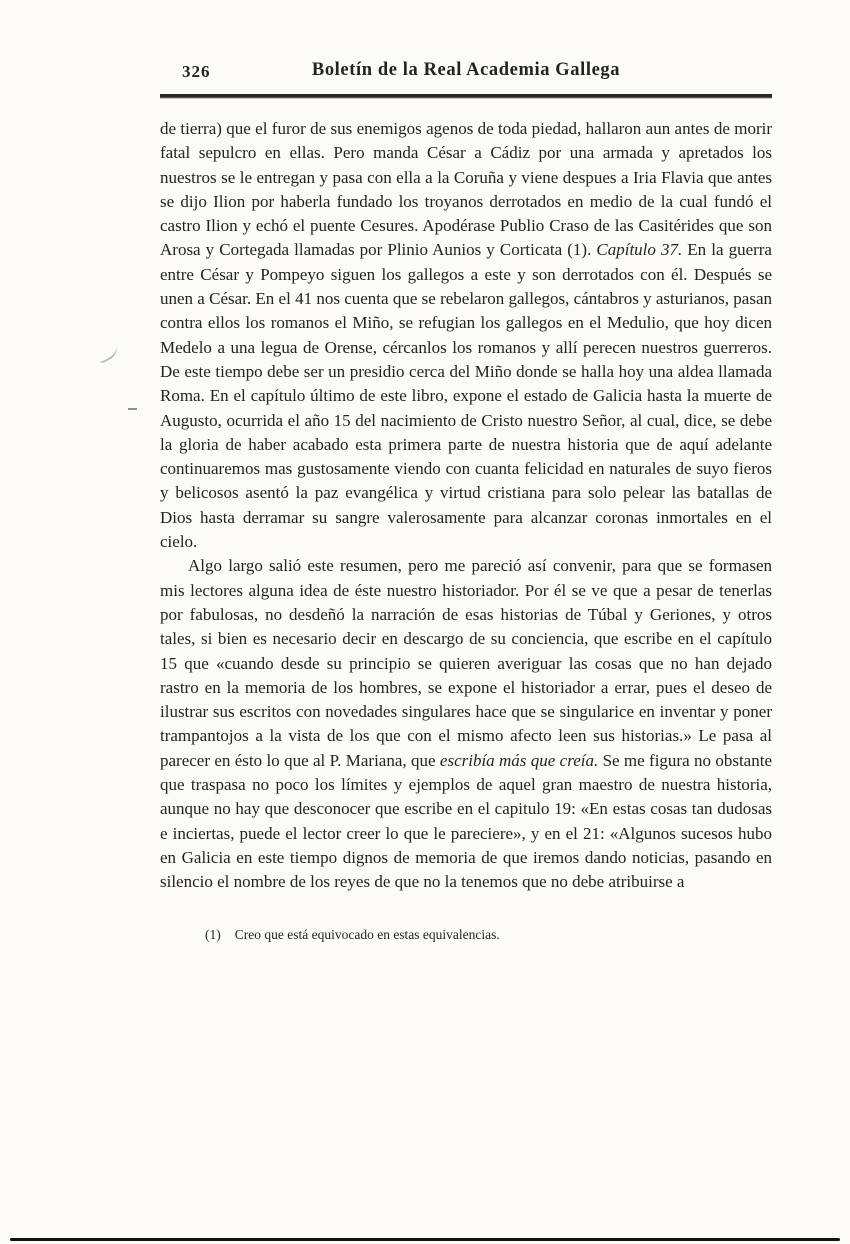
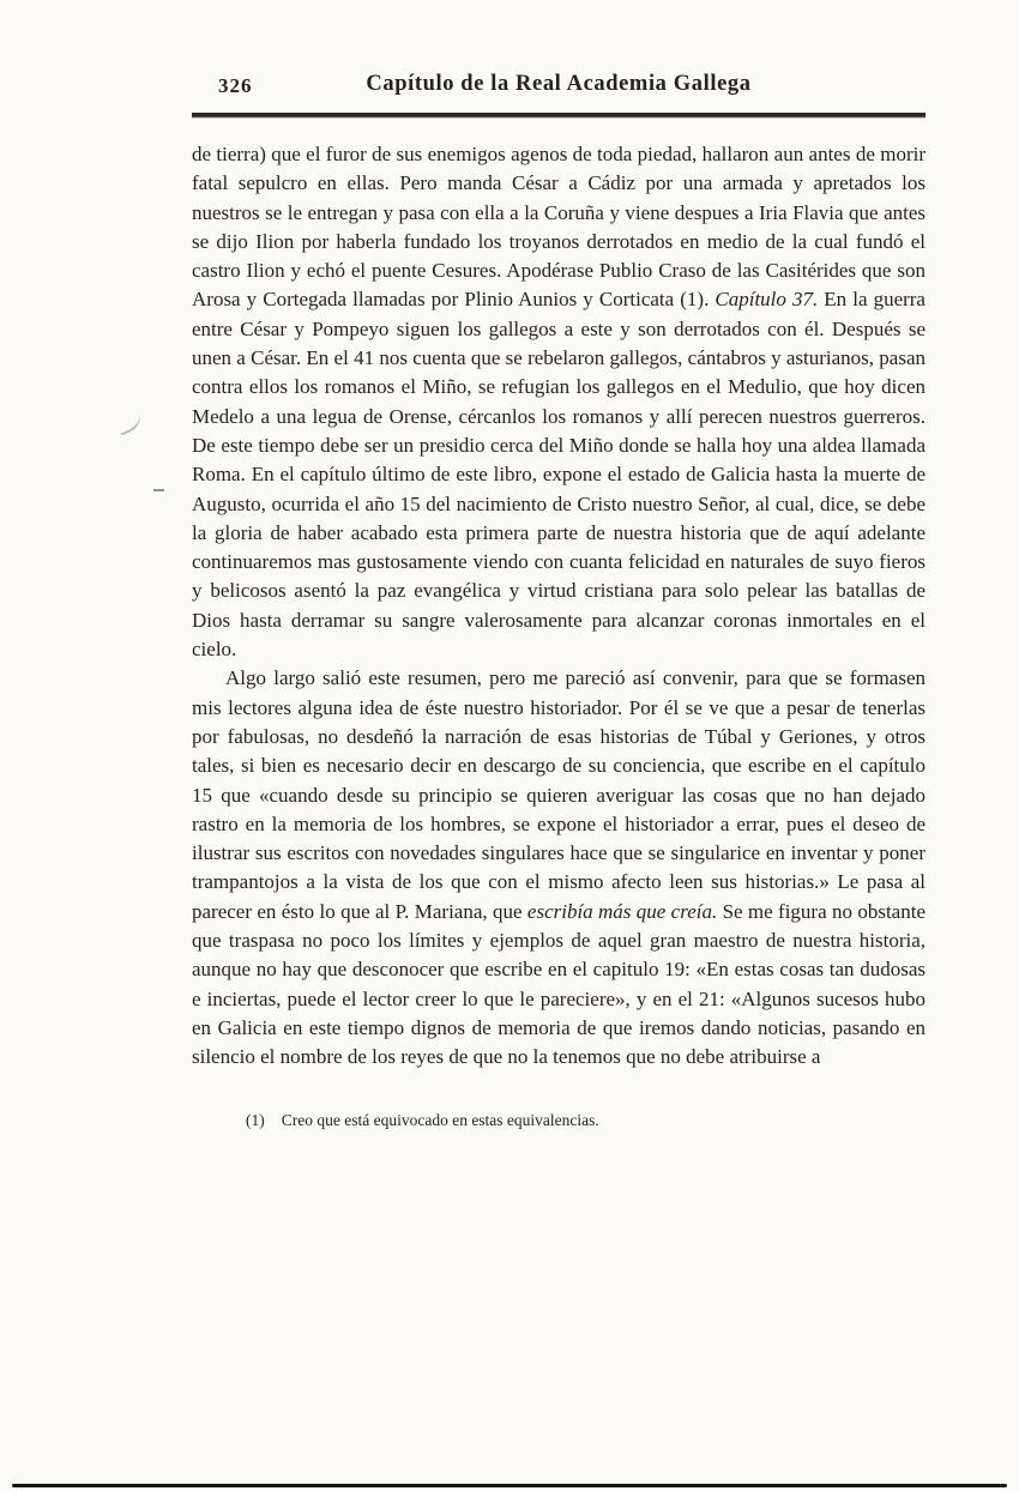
  326
- Boletín de la Real Academia Gallega
+ Capítulo de la Real Academia Gallega
  de tierra) que el furor de sus enemigos agenos de toda piedad, hallaron aun antes de morir fatal sepulcro en ellas. Pero manda César a Cádiz por una armada y apretados los nuestros se le entregan y pasa con ella a la Coruña y viene despues a Iria Flavia que antes se dijo Ilion por haberla fundado los troyanos derrotados en medio de la cual fundó el castro Ilion y echó el puente Cesures. Apodérase Publio Craso de las Casitérides que son Arosa y Cortegada llamadas por Plinio Aunios y Corticata (1). Capítulo 37. En la guerra entre César y Pompeyo siguen los gallegos a este y son derrotados con él. Después se unen a César. En el 41 nos cuenta que se rebelaron gallegos, cántabros y asturianos, pasan contra ellos los romanos el Miño, se refugian los gallegos en el Medulio, que hoy dicen Medelo a una legua de Orense, cércanlos los romanos y allí perecen nuestros guerreros. De este tiempo debe ser un presidio cerca del Miño donde se halla hoy una aldea llamada Roma. En el capítulo último de este libro, expone el estado de Galicia hasta la muerte de Augusto, ocurrida el año 15 del nacimiento de Cristo nuestro Señor, al cual, dice, se debe la gloria de haber acabado esta primera parte de nuestra historia que de aquí adelante continuaremos mas gustosamente viendo con cuanta felicidad en naturales de suyo fieros y belicosos asentó la paz evangélica y virtud cristiana para solo pelear las batallas de Dios hasta derramar su sangre valerosamente para alcanzar coronas inmortales en el cielo.
  Algo largo salió este resumen, pero me pareció así convenir, para que se formasen mis lectores alguna idea de éste nuestro historiador. Por él se ve que a pesar de tenerlas por fabulosas, no desdeñó la narración de esas historias de Túbal y Geriones, y otros tales, si bien es necesario decir en descargo de su conciencia, que escribe en el capítulo 15 que «cuando desde su principio se quieren averiguar las cosas que no han dejado rastro en la memoria de los hombres, se expone el historiador a errar, pues el deseo de ilustrar sus escritos con novedades singulares hace que se singularice en inventar y poner trampantojos a la vista de los que con el mismo afecto leen sus historias.» Le pasa al parecer en ésto lo que al P. Mariana, que escribía más que creía. Se me figura no obstante que traspasa no poco los límites y ejemplos de aquel gran maestro de nuestra historia, aunque no hay que desconocer que escribe en el capitulo 19: «En estas cosas tan dudosas e inciertas, puede el lector creer lo que le pareciere», y en el 21: «Algunos sucesos hubo en Galicia en este tiempo dignos de memoria de que iremos dando noticias, pasando en silencio el nombre de los reyes de que no la tenemos que no debe atribuirse a
  (1) Creo que está equivocado en estas equivalencias.
